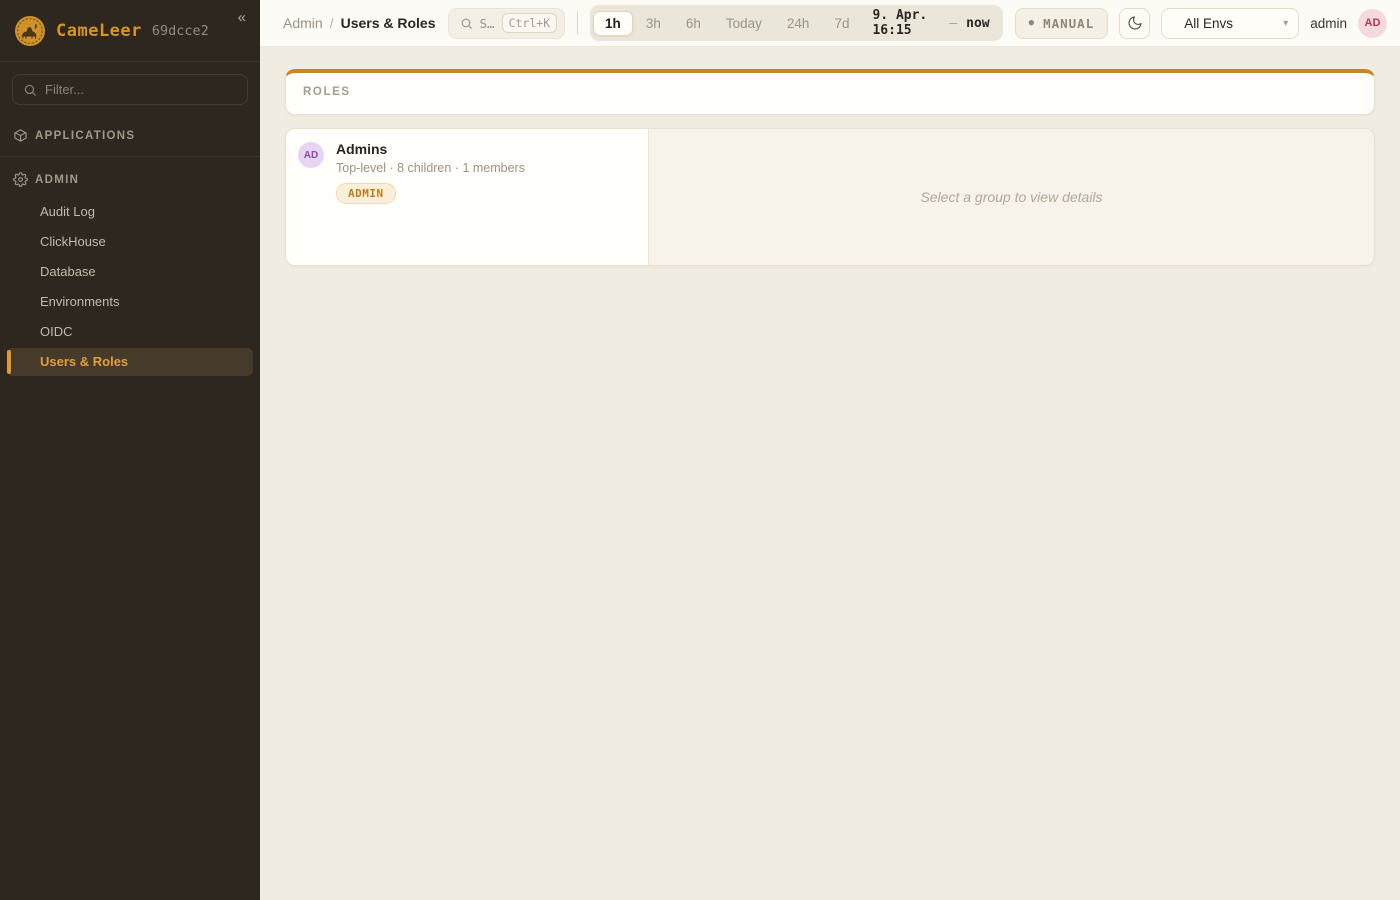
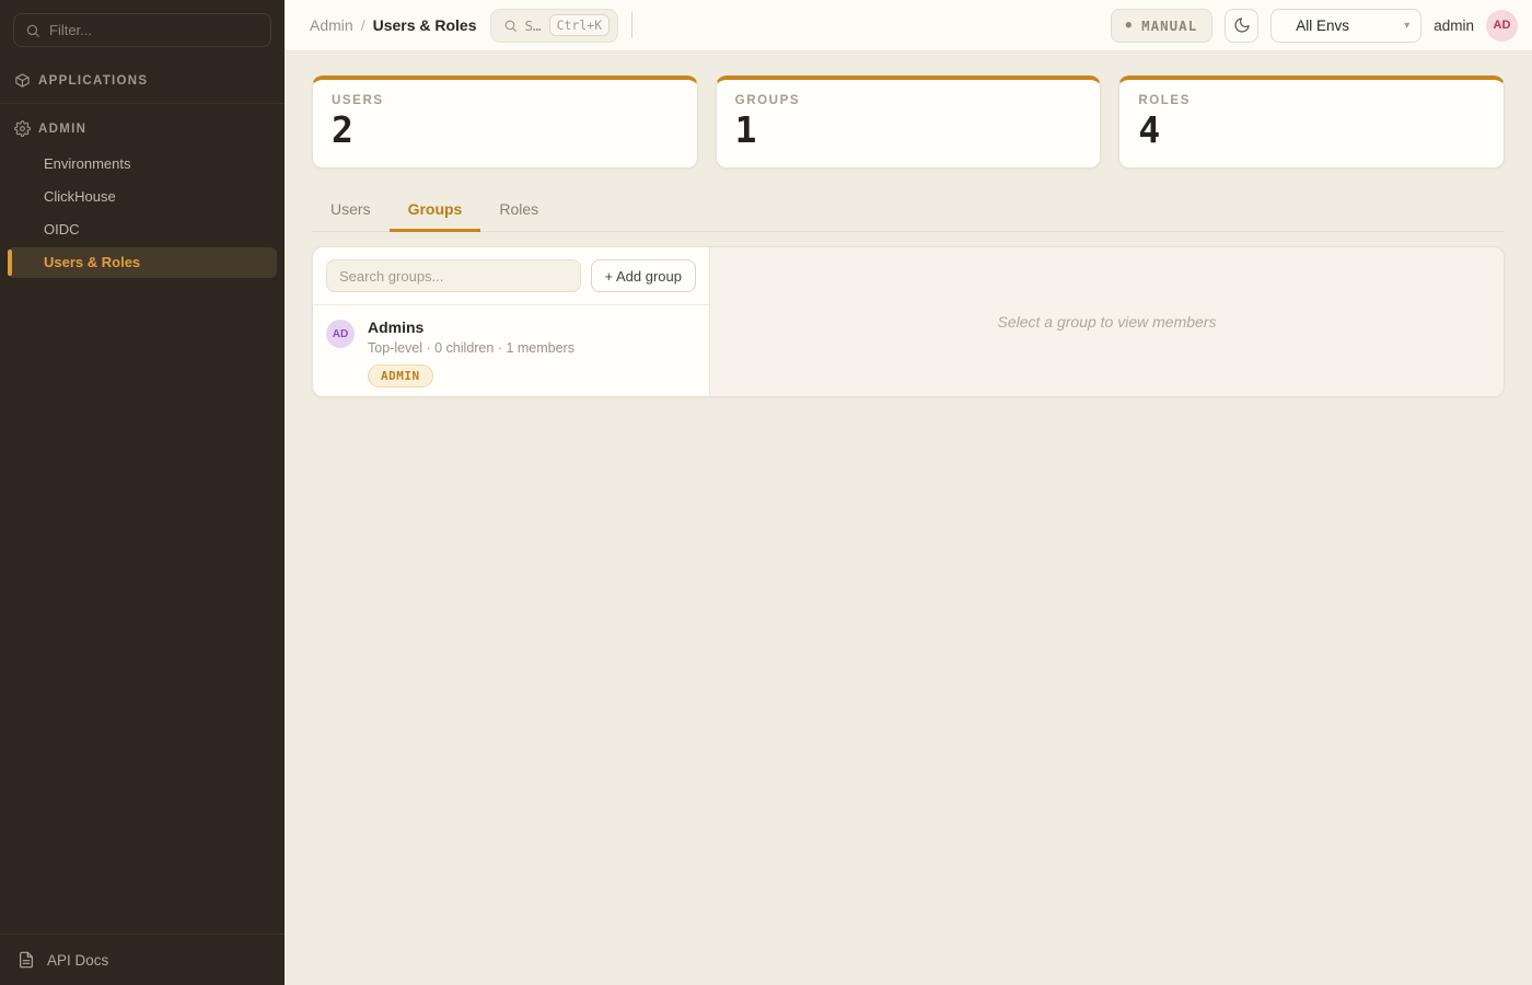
- CameLeer
- 69dcce2
- «
  Filter...
  APPLICATIONS
  ADMIN
- Audit Log
- ClickHouse
+ Environments
- Database
- Environments
+ ClickHouse
  OIDC
  Users & Roles
+ API Docs
  Admin
  /
  Users & Roles
  S…
  Ctrl+K
- 1h
- 3h
- 6h
- Today
- 24h
- 7d
- 9. Apr. 16:15
- –
- now
  ●
  MANUAL
  All Envs
  ▾
  admin
  AD
+ USERS
+ 2
+ GROUPS
+ 1
  ROLES
+ 4
+ Users
+ Groups
+ Roles
+ Search groups...
+ + Add group
  AD
  Admins
- Top-level · 8 children · 1 members
+ Top-level · 0 children · 1 members
  ADMIN
- Select a group to view details
+ Select a group to view members
